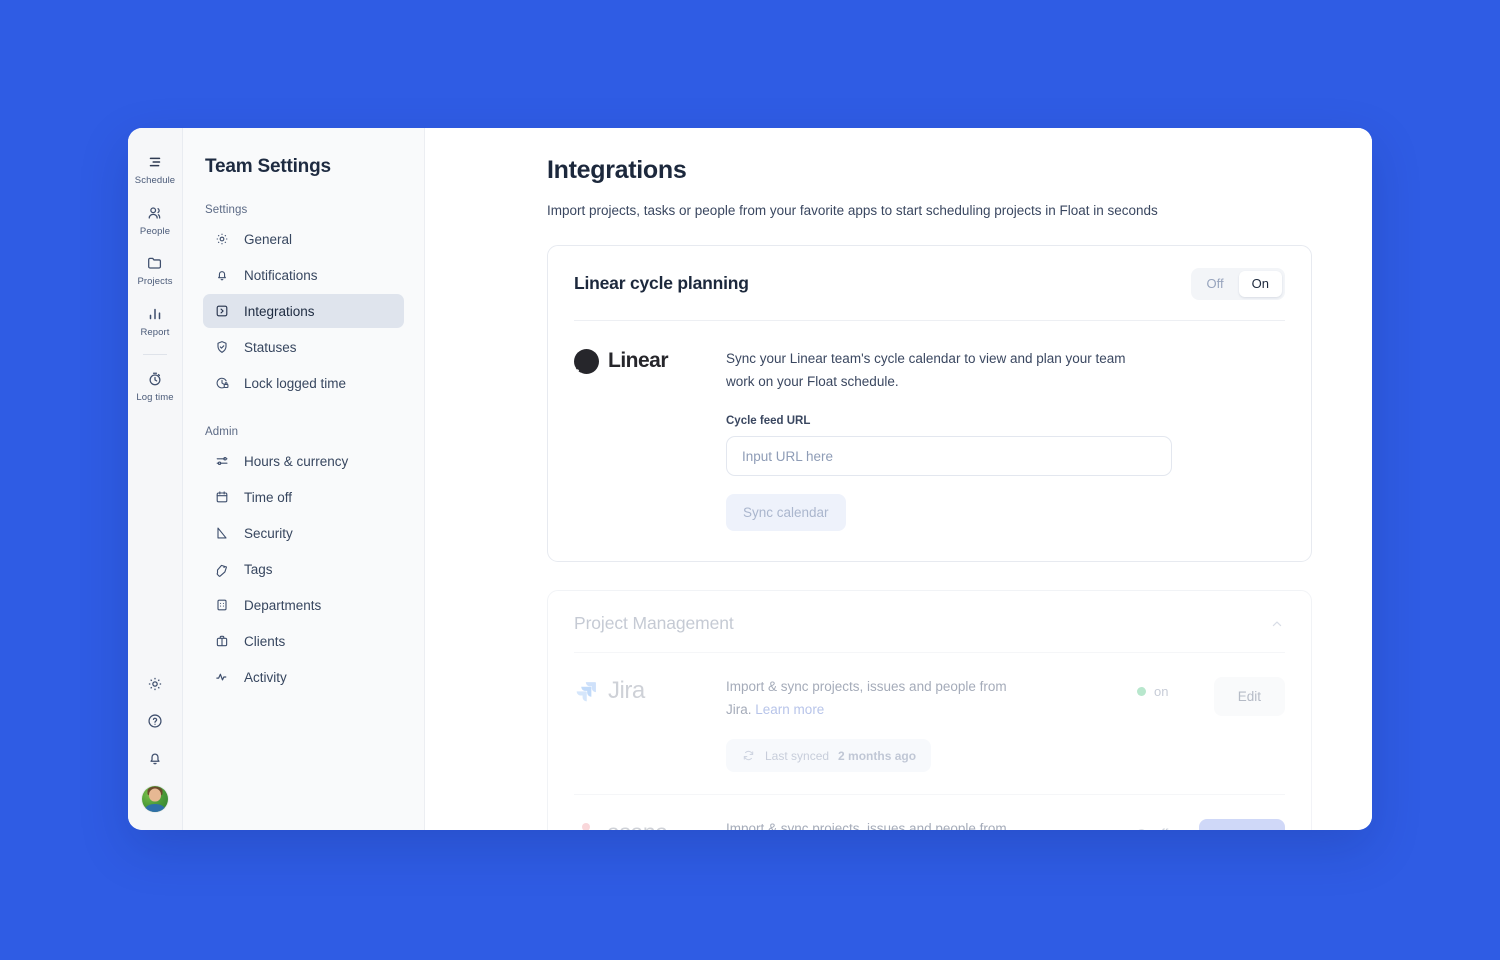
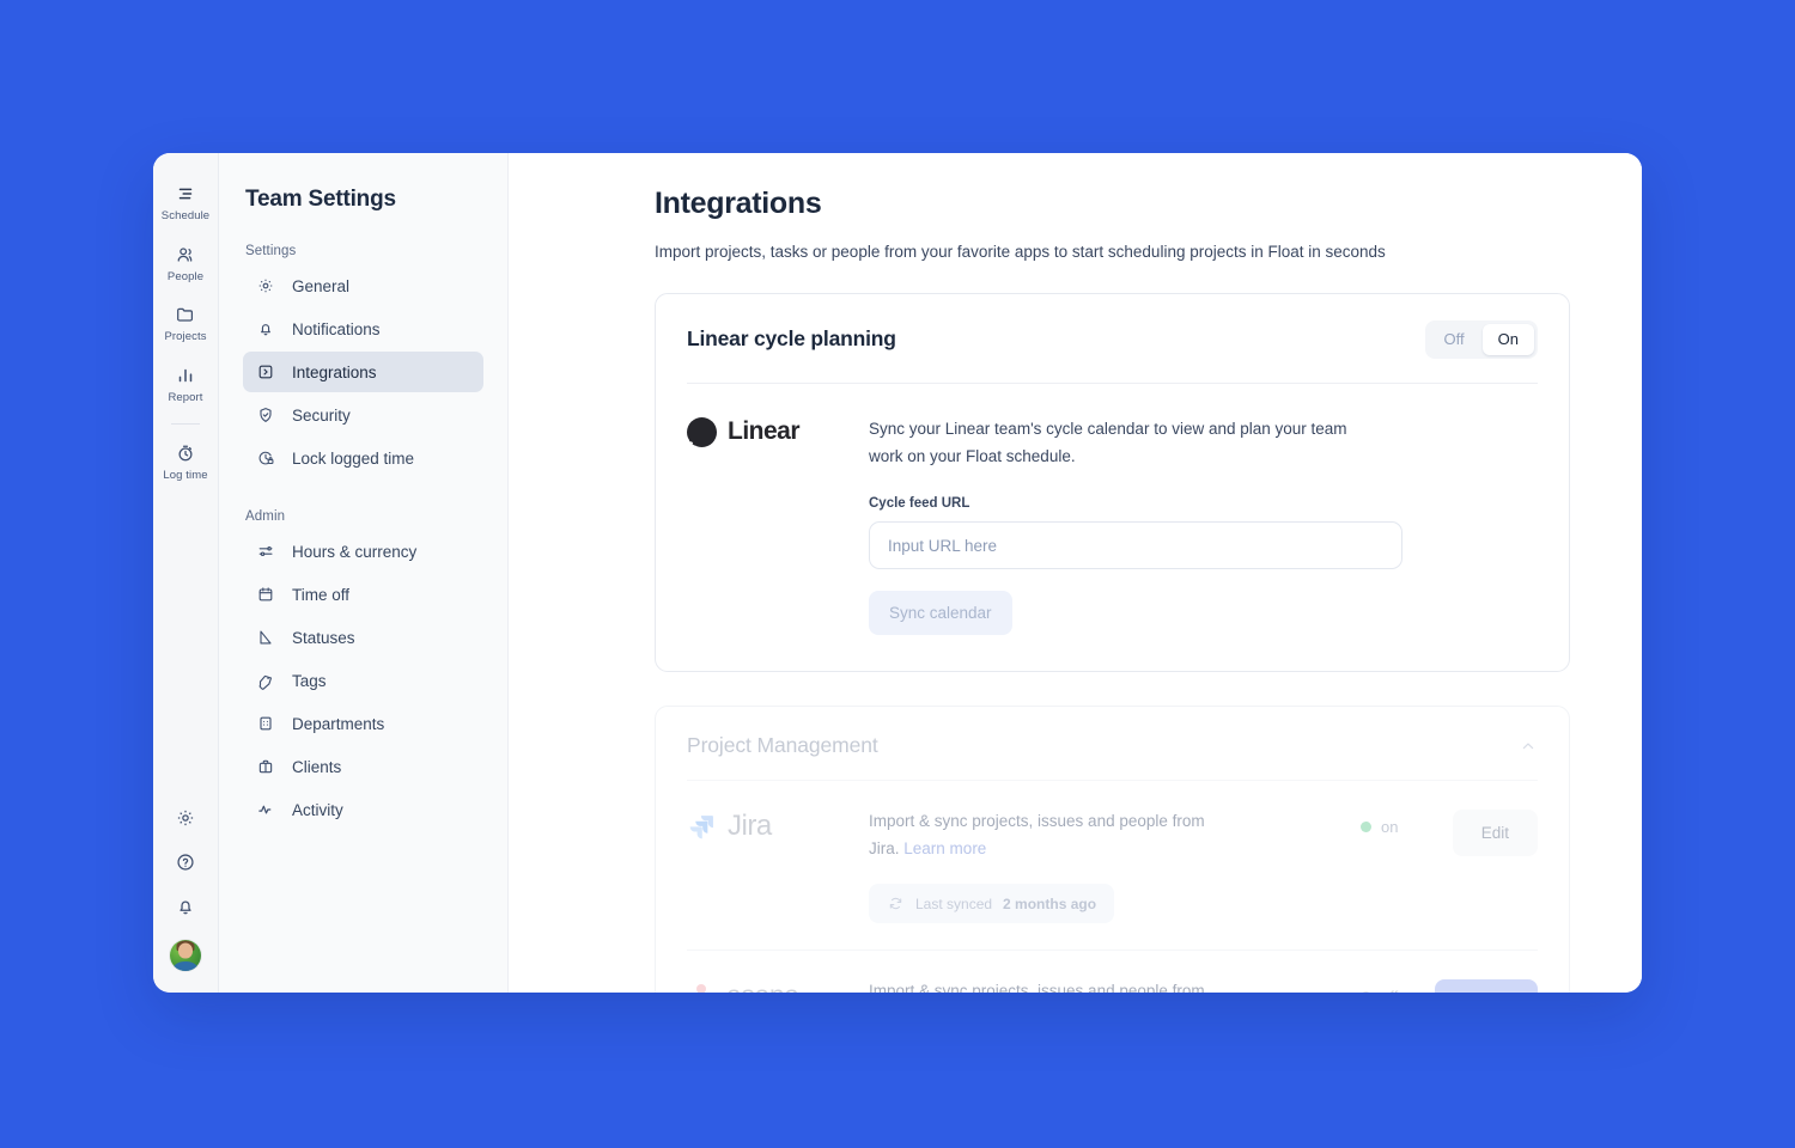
  Schedule
  People
  Projects
  Report
  Log time
  Team Settings
  Settings
  General
  Notifications
  Integrations
- Statuses
+ Security
  Lock logged time
  Admin
  Hours & currency
  Time off
- Security
+ Statuses
  Tags
  Departments
  Clients
  Activity
  Integrations
  Import projects, tasks or people from your favorite apps to start scheduling projects in Float in seconds
  Linear cycle planning
  Off
  On
  Linear
  Sync your Linear team's cycle calendar to view and plan your team work on your Float schedule.
  Cycle feed URL
  Input URL here
  Sync calendar
  Project Management
  Jira
  Import & sync projects, issues and people from Jira. Learn more
  Last synced
  2 months ago
  on
  Edit
  Import & sync projects, issues and people from
